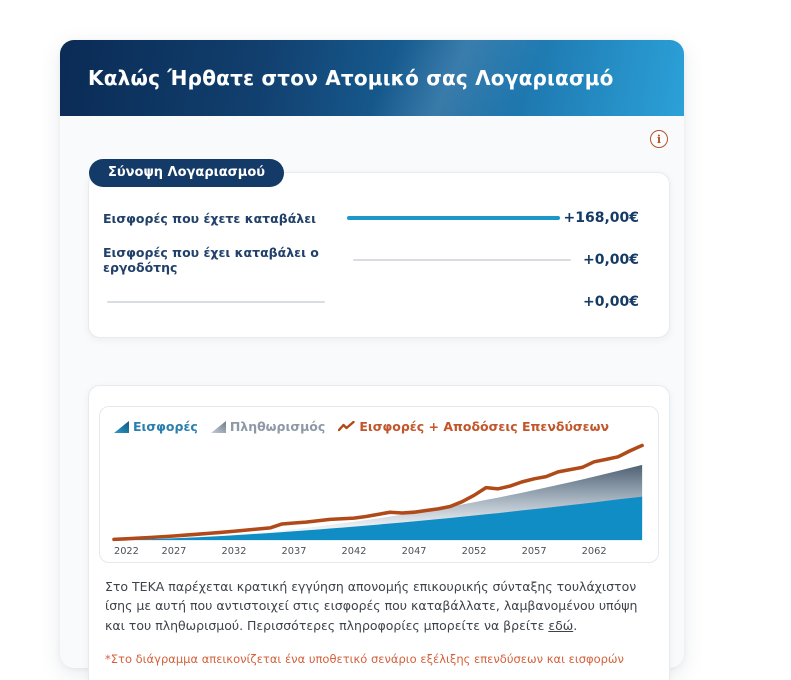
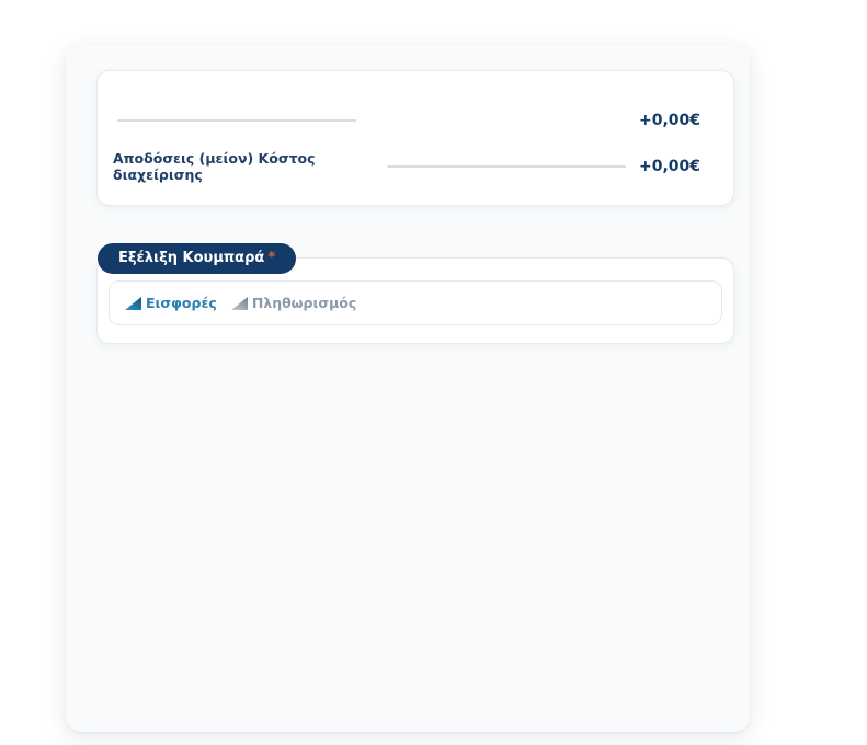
- Καλώς Ήρθατε στον Ατομικό σας Λογαριασμό
- i
- Σύνοψη Λογαριασμού
- Εισφορές που έχετε καταβάλει
- +168,00€
- Εισφορές που έχει καταβάλει ο εργοδότης
  +0,00€
+ Αποδόσεις (μείον) Κόστος διαχείρισης
  +0,00€
+ Εξέλιξη Κουμπαρά *
  Εισφορές
  Πληθωρισμός
- Εισφορές + Αποδόσεις Επενδύσεων
- 2022
- 2027
- 2032
- 2037
- 2042
- 2047
- 2052
- 2057
- 2062
- Στο ΤΕΚΑ παρέχεται κρατική εγγύηση απονομής επικουρικής σύνταξης τουλάχιστον ίσης με αυτή που αντιστοιχεί στις εισφορές που καταβάλλατε, λαμβανομένου υπόψη και του πληθωρισμού. Περισσότερες πληροφορίες μπορείτε να βρείτε εδώ.
- *Στο διάγραμμα απεικονίζεται ένα υποθετικό σενάριο εξέλιξης επενδύσεων και εισφορών
